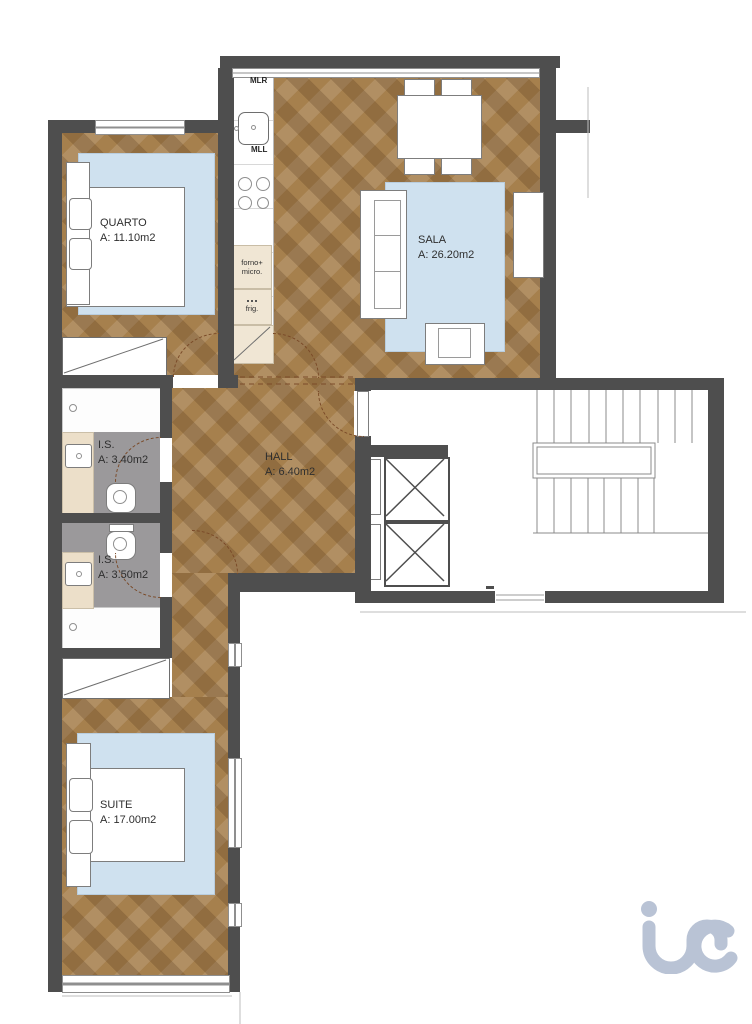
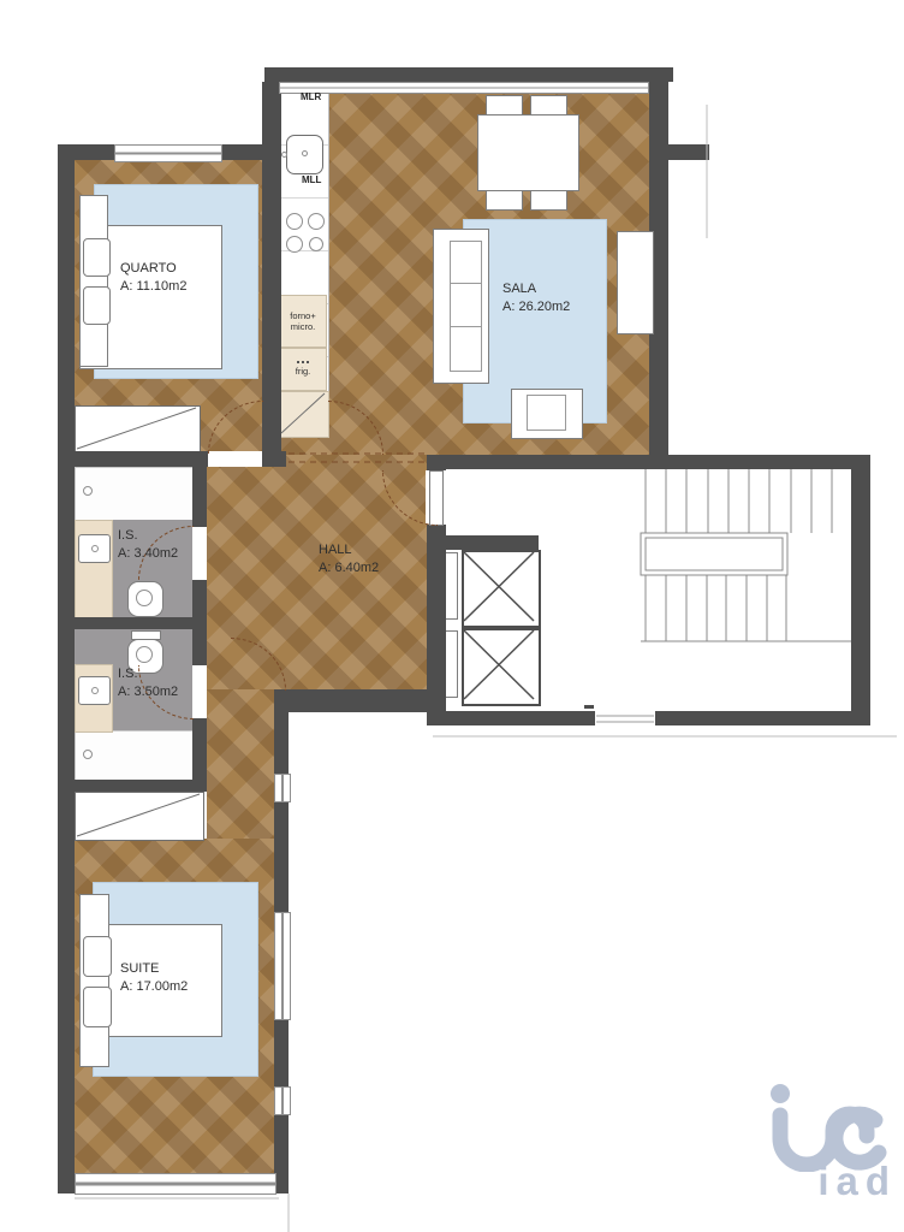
  MLR
  MLL
  forno+
  micro.
  frig.
  QUARTO
  A: 11.10m2
  SALA
  A: 26.20m2
  I.S.
  A: 3.40m2
  I.S.
  A: 3.50m2
  HALL
  A: 6.40m2
  SUITE
  A: 17.00m2
+ iad
